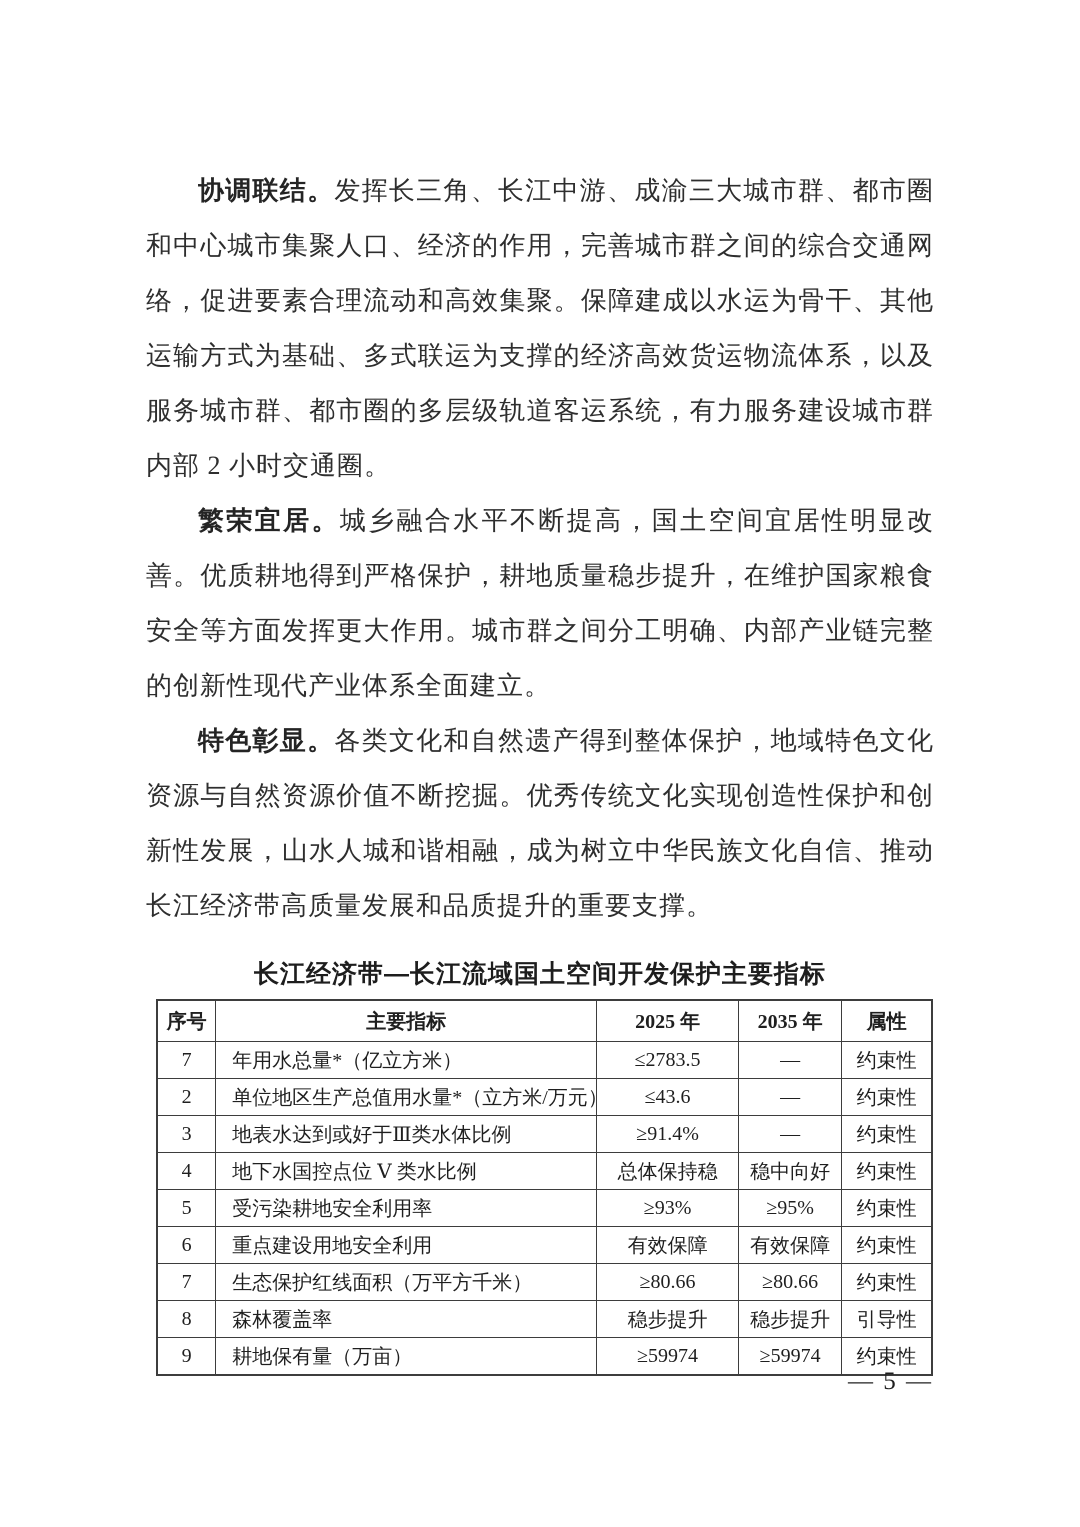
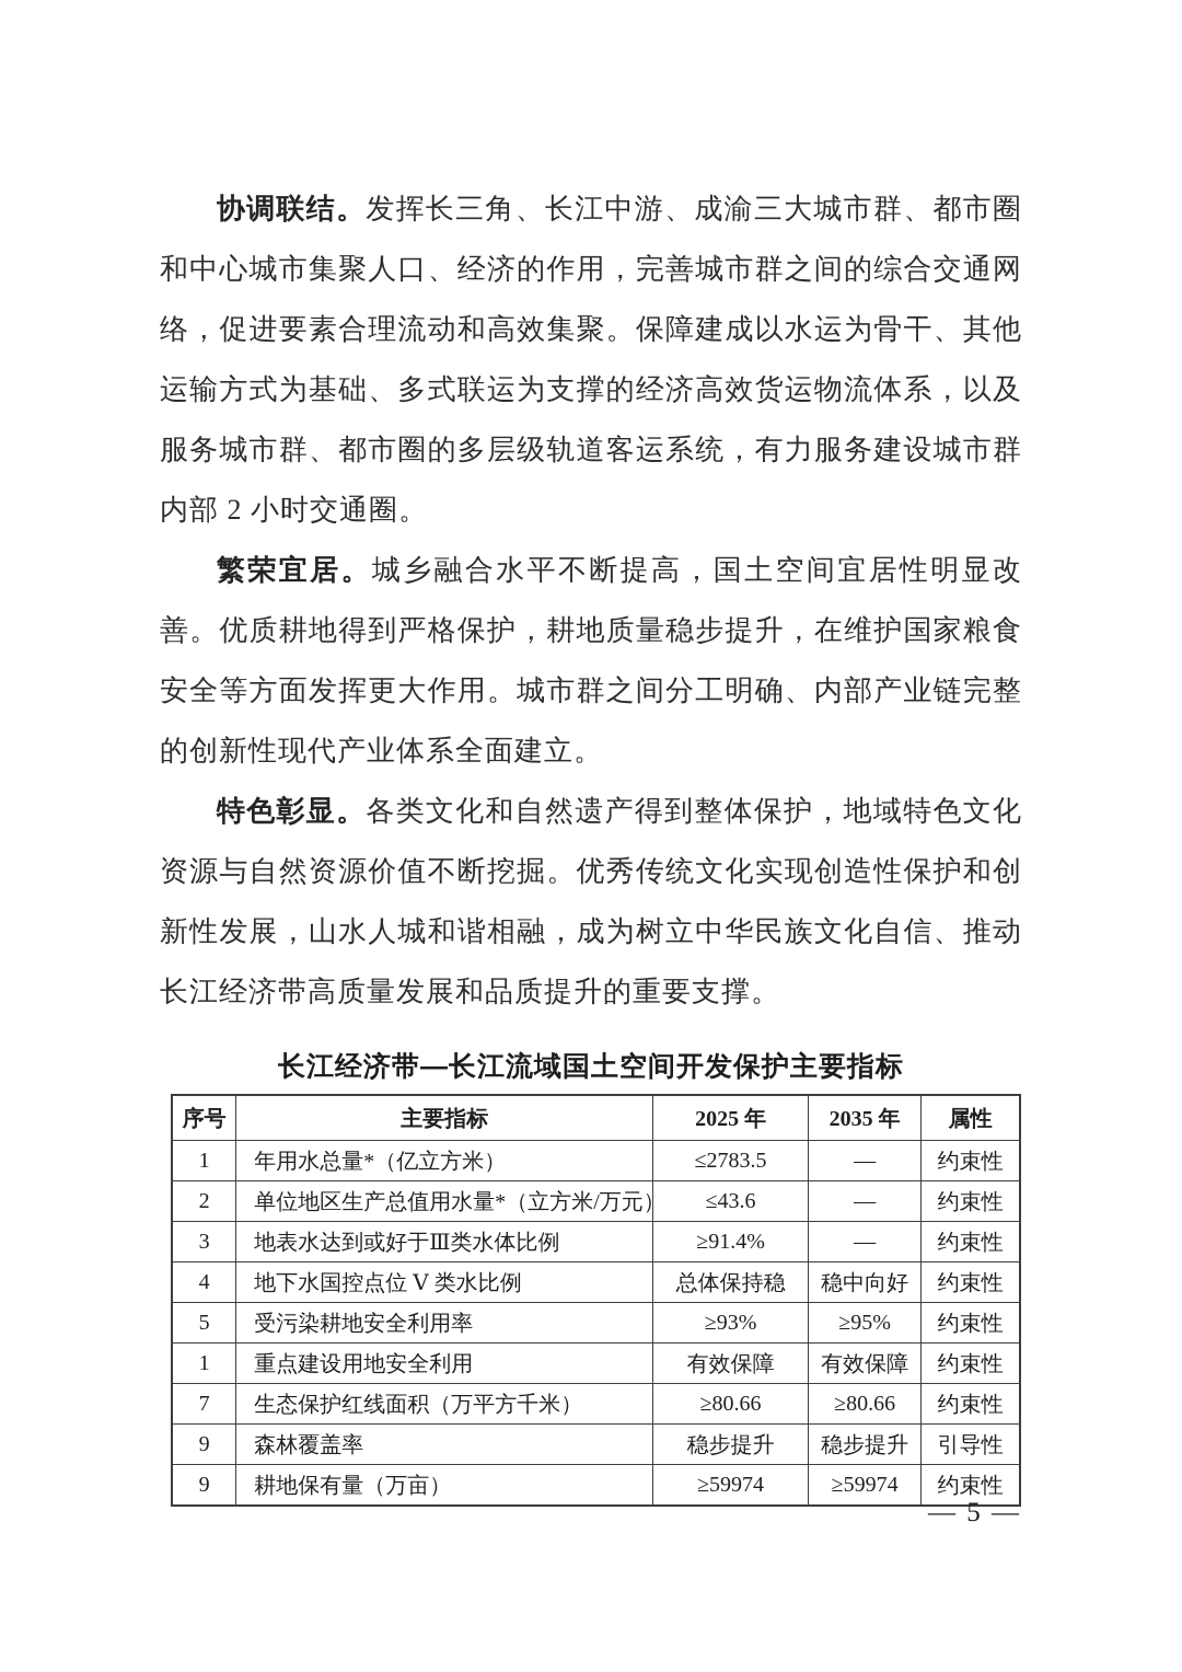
  协调联结。发挥长三角、长江中游、成渝三大城市群、都市圈和中心城市集聚人口、经济的作用，完善城市群之间的综合交通网络，促进要素合理流动和高效集聚。保障建成以水运为骨干、其他运输方式为基础、多式联运为支撑的经济高效货运物流体系，以及服务城市群、都市圈的多层级轨道客运系统，有力服务建设城市群内部 2 小时交通圈。
  繁荣宜居。城乡融合水平不断提高，国土空间宜居性明显改善。优质耕地得到严格保护，耕地质量稳步提升，在维护国家粮食安全等方面发挥更大作用。城市群之间分工明确、内部产业链完整的创新性现代产业体系全面建立。
  特色彰显。各类文化和自然遗产得到整体保护，地域特色文化资源与自然资源价值不断挖掘。优秀传统文化实现创造性保护和创新性发展，山水人城和谐相融，成为树立中华民族文化自信、推动长江经济带高质量发展和品质提升的重要支撑。
  长江经济带—长江流域国土空间开发保护主要指标
  序号	主要指标	2025 年	2035 年	属性
- 7	年用水总量*（亿立方米）	≤2783.5	—	约束性
+ 1	年用水总量*（亿立方米）	≤2783.5	—	约束性
  2	单位地区生产总值用水量*（立方米/万元	≤43.6	—	约束性
  3	地表水达到或好于Ⅲ类水体比例	≥91.4%	—	约束性
  4	地下水国控点位 Ⅴ 类水比例	总体保持稳	稳中向好	约束性
  5	受污染耕地安全利用率	≥93%	≥95%	约束性
- 6	重点建设用地安全利用	有效保障	有效保障	约束性
+ 1	重点建设用地安全利用	有效保障	有效保障	约束性
  7	生态保护红线面积（万平方千米）	≥80.66	≥80.66	约束性
- 8	森林覆盖率	稳步提升	稳步提升	引导性
+ 9	森林覆盖率	稳步提升	稳步提升	引导性
  9	耕地保有量（万亩）	≥59974	≥59974	约束性
  — 5 —
